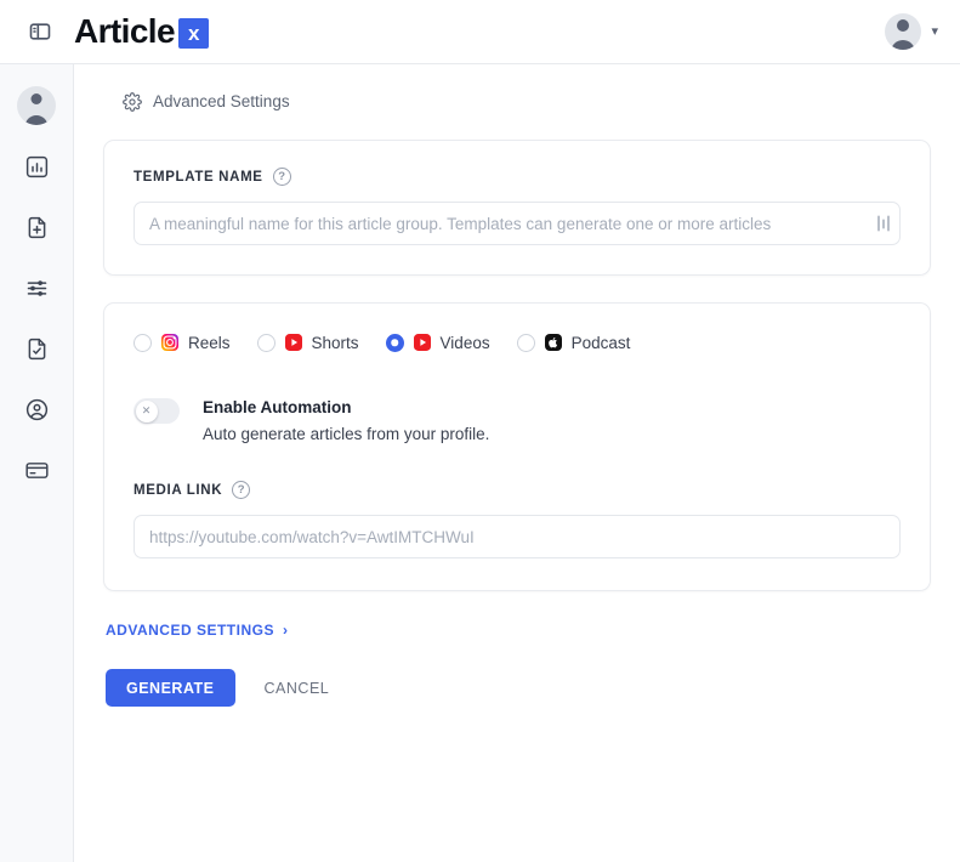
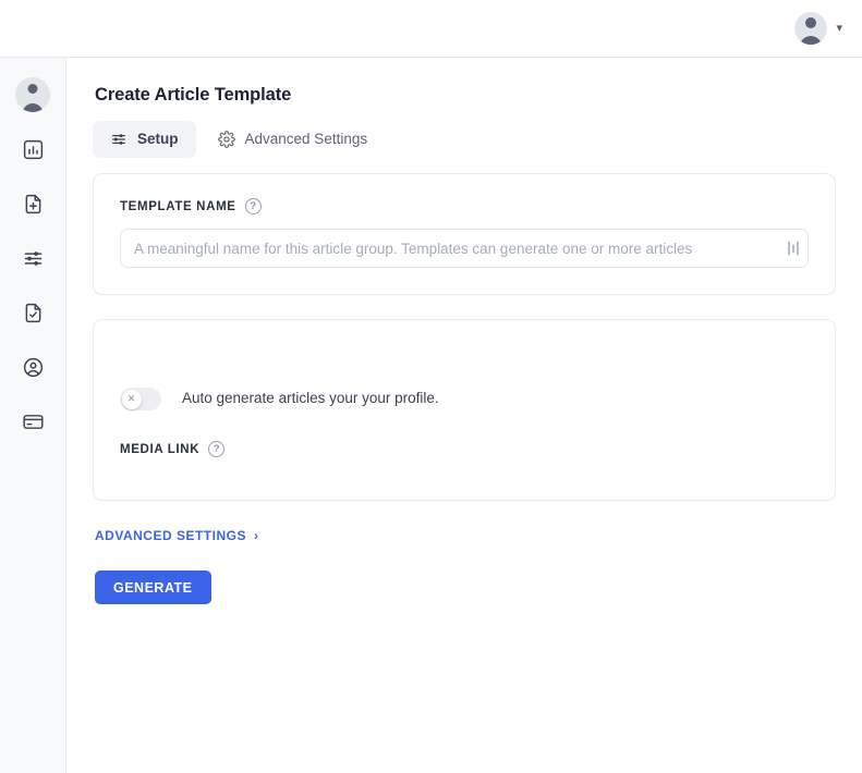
- Article
- x
  ▾
+ Create Article Template
+ Setup
  Advanced Settings
  TEMPLATE NAME
  ?
  A meaningful name for this article group. Templates can generate one or more articles
- Reels
- Shorts
- Videos
- Podcast
  ✕
- Enable Automation
- Auto generate articles from your profile.
+ Auto generate articles your your profile.
  MEDIA LINK
  ?
- https://youtube.com/watch?v=AwtIMTCHWuI
  ADVANCED SETTINGS
  ›
  GENERATE
- CANCEL
